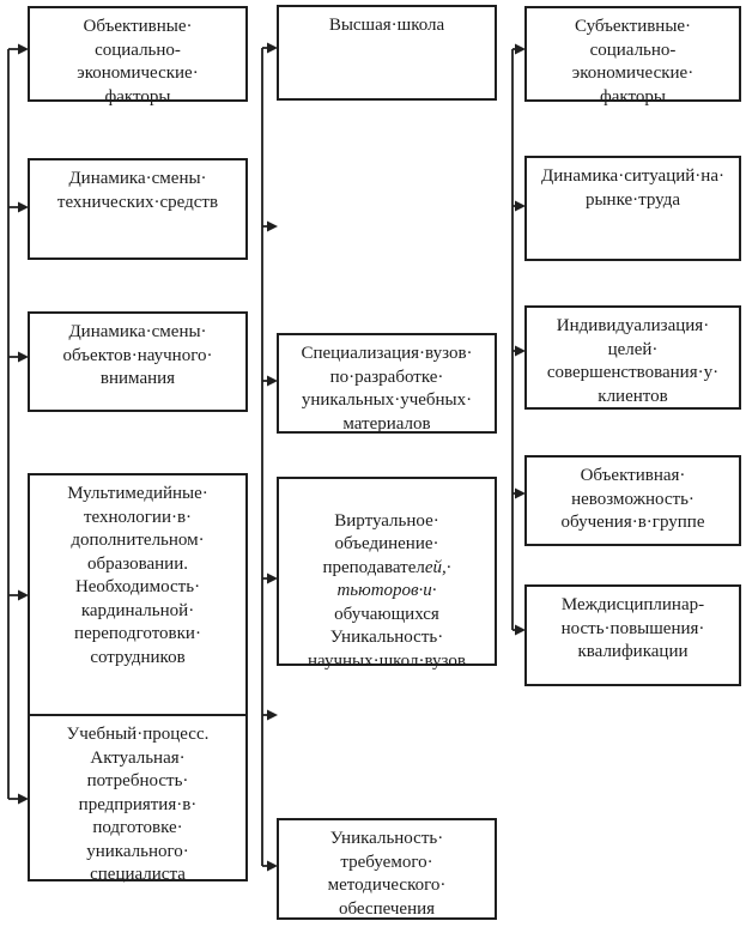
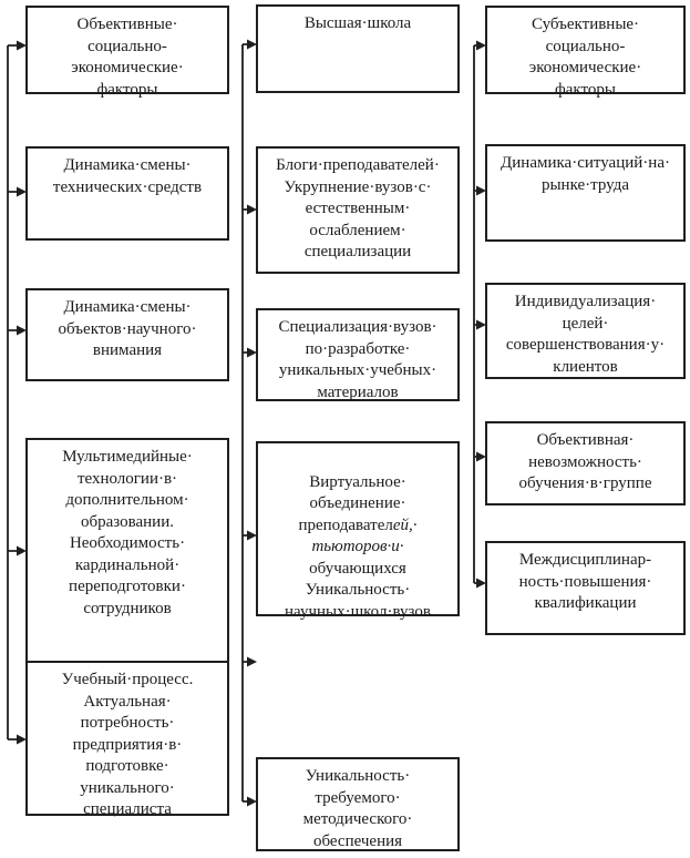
  Объективные·
  социально-
  экономические·
  факторы
  Динамика·смены·
  технических·средств
  Динамика·смены·
  объектов·научного·
  внимания
  Мультимедийные·
  технологии·в·
  дополнительном·
  образовании.
  Необходимость·
  кардинальной·
  переподготовки·
  сотрудников
  Учебный·процесс.
  Актуальная·
  потребность·
  предприятия·в·
  подготовке·
  уникального·
  специалиста
  Высшая·школа
+ Блоги·преподавателей·
+ Укрупнение·вузов·с·
+ естественным·
+ ослаблением·
+ специализации
  Специализация·вузов·
  по·разработке·
  уникальных·учебных·
  материалов
  Виртуальное·
  объединение·
  преподавателей,·
  тьюторов·и·
  обучающихся
  Уникальность·
  научных·школ·вузов
  Уникальность·
  требуемого·
  методического·
  обеспечения
  Субъективные·
  социально-
  экономические·
  факторы
  Динамика·ситуаций·на·
  рынке·труда
  Индивидуализация·
  целей·
  совершенствования·у·
  клиентов
  Объективная·
  невозможность·
  обучения·в·группе
  Междисциплинар-
  ность·повышения·
  квалификации
